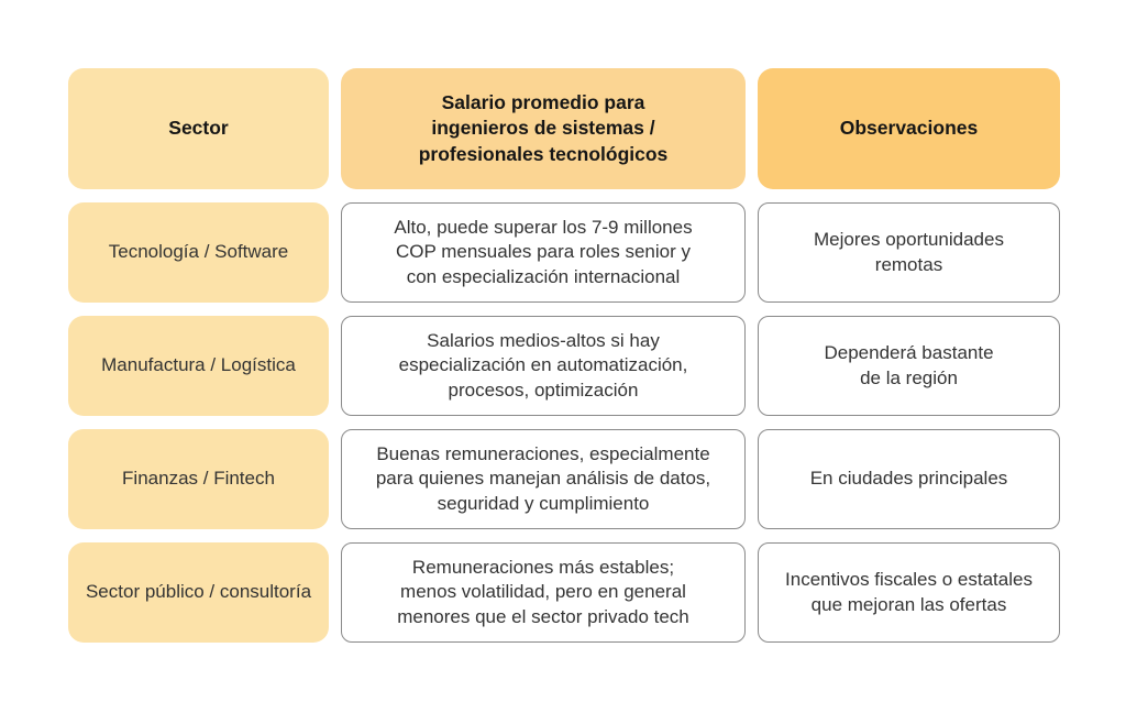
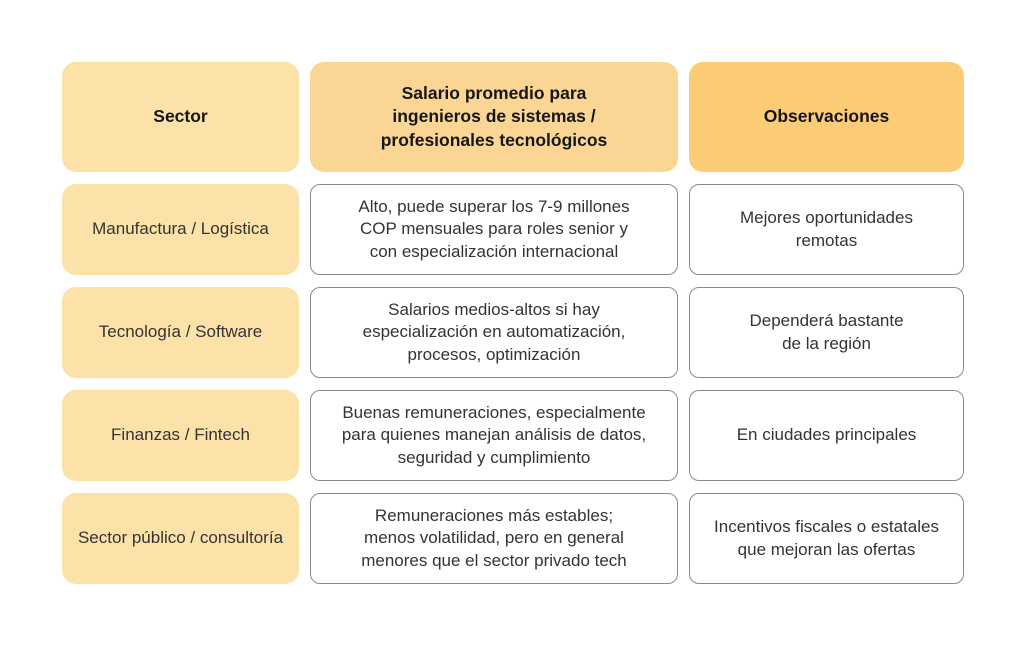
  Sector
  Salario promedio para
  ingenieros de sistemas /
  profesionales tecnológicos
  Observaciones
- Tecnología / Software
+ Manufactura / Logística
  Alto, puede superar los 7-9 millones
  COP mensuales para roles senior y
  con especialización internacional
  Mejores oportunidades
  remotas
- Manufactura / Logística
+ Tecnología / Software
  Salarios medios-altos si hay
  especialización en automatización,
  procesos, optimización
  Dependerá bastante
  de la región
  Finanzas / Fintech
  Buenas remuneraciones, especialmente
  para quienes manejan análisis de datos,
  seguridad y cumplimiento
  En ciudades principales
  Sector público / consultoría
  Remuneraciones más estables;
  menos volatilidad, pero en general
  menores que el sector privado tech
  Incentivos fiscales o estatales
  que mejoran las ofertas
